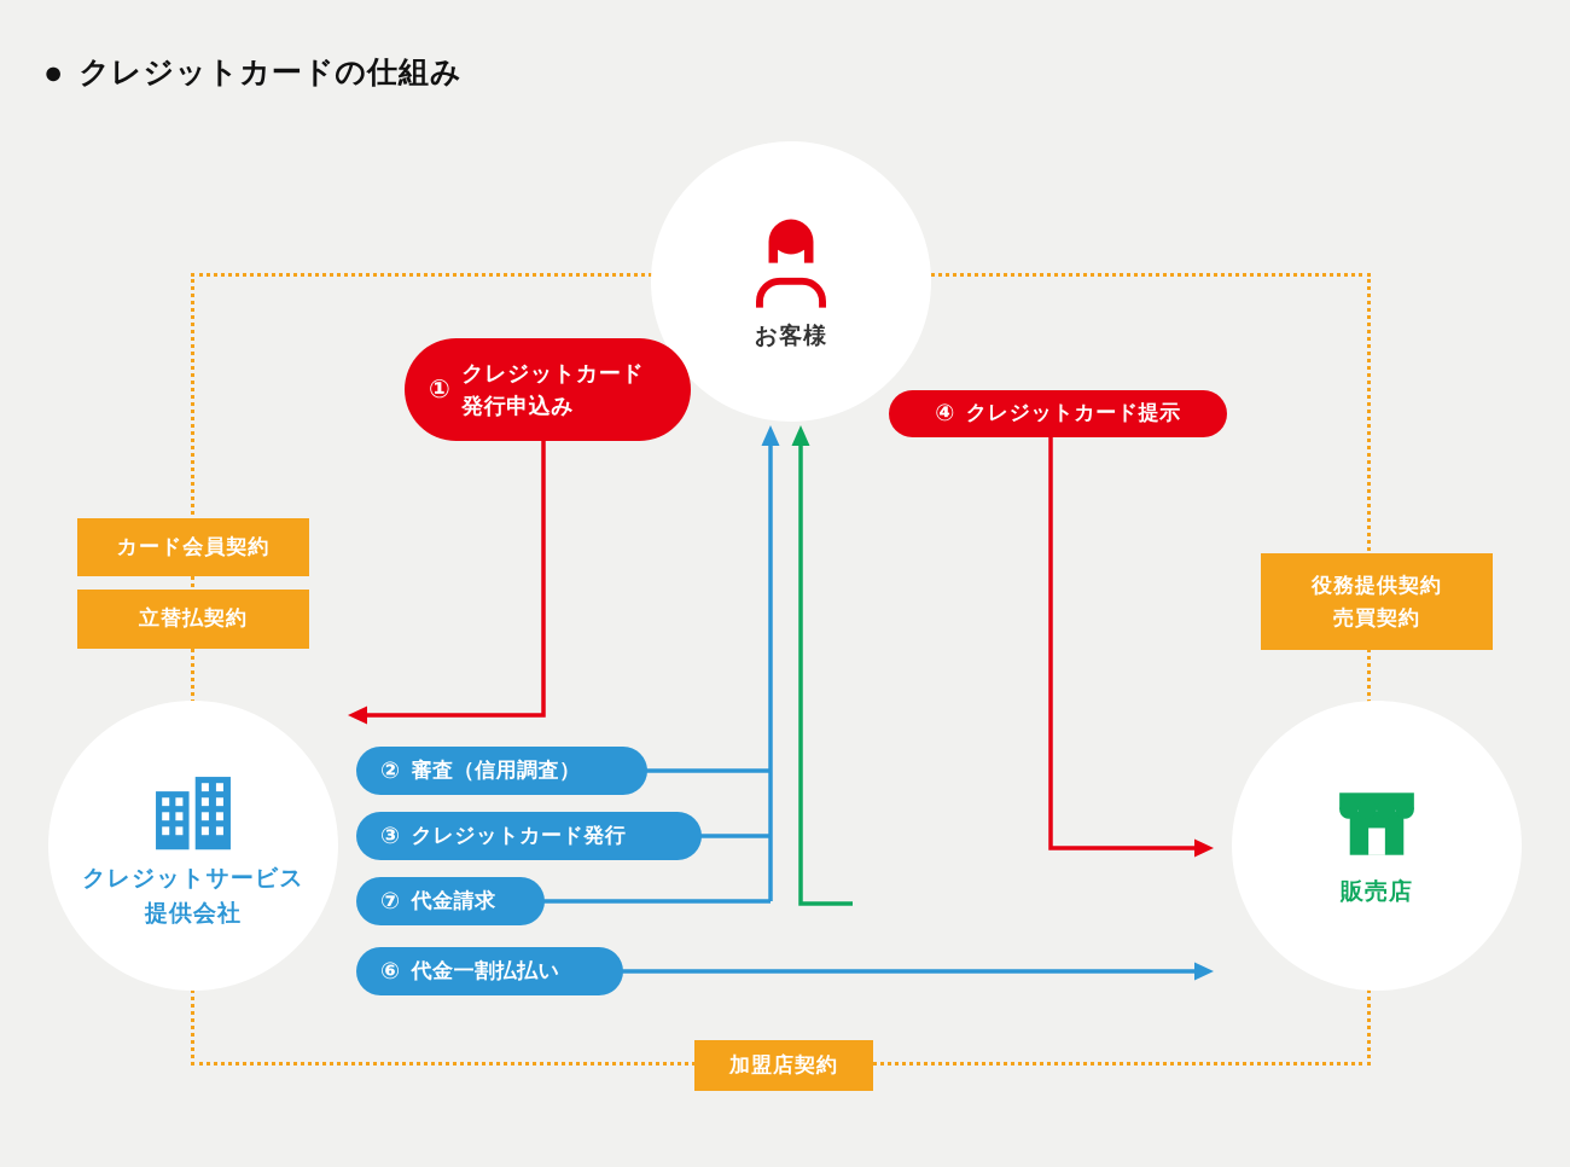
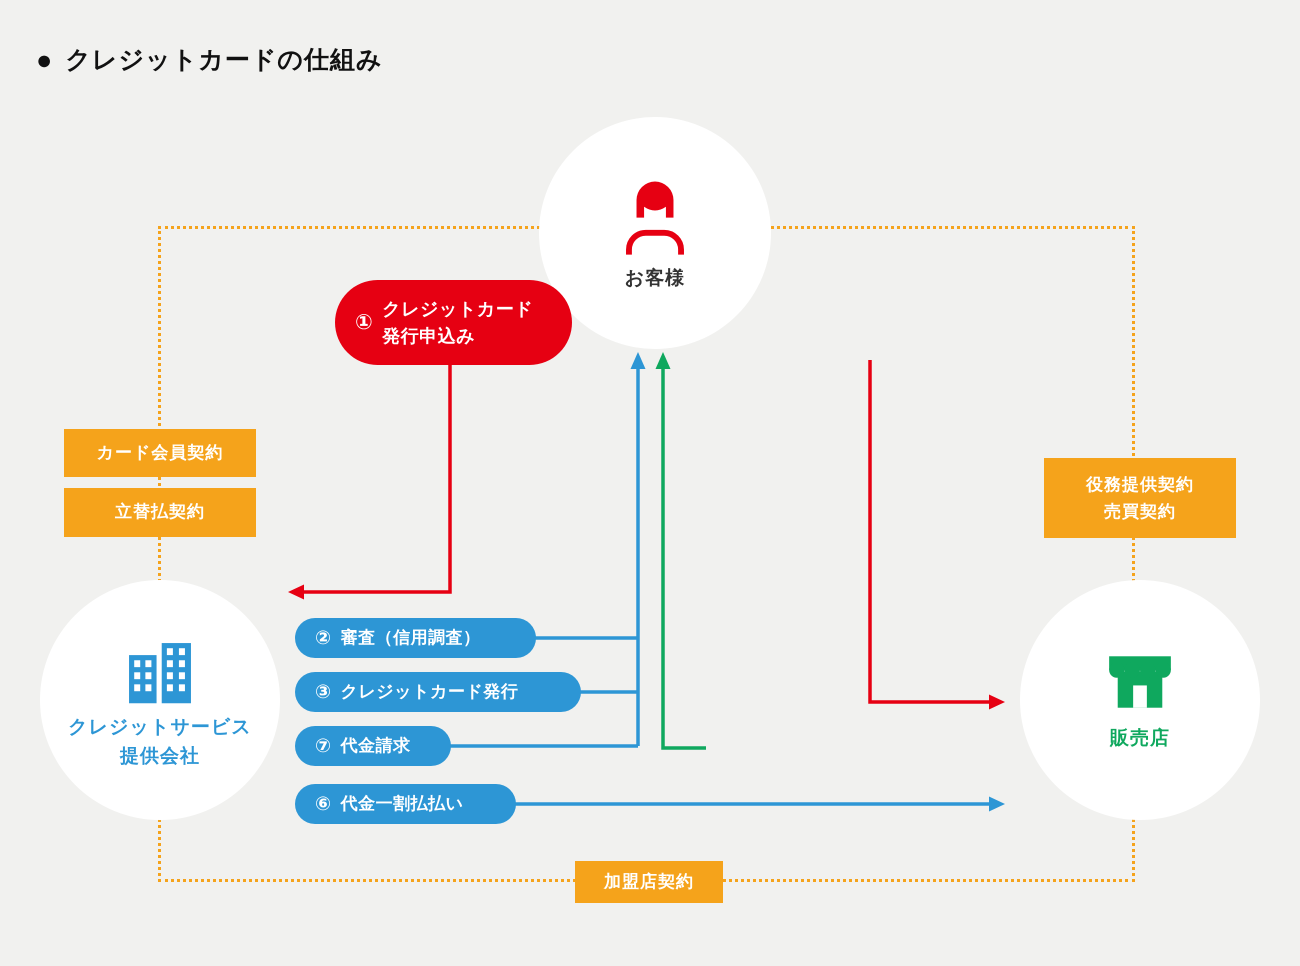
  ●
  クレジットカードの仕組み
  お客様
  クレジットサービス
  提供会社
  販売店
  カード会員契約
  立替払契約
  役務提供契約
  売買契約
  加盟店契約
  ①
  クレジットカード
  発行申込み
- ④
- クレジットカード提示
  ②
  審査（信用調査）
  ③
  クレジットカード発行
  ⑦
  代金請求
  ⑥
  代金一割払払い
